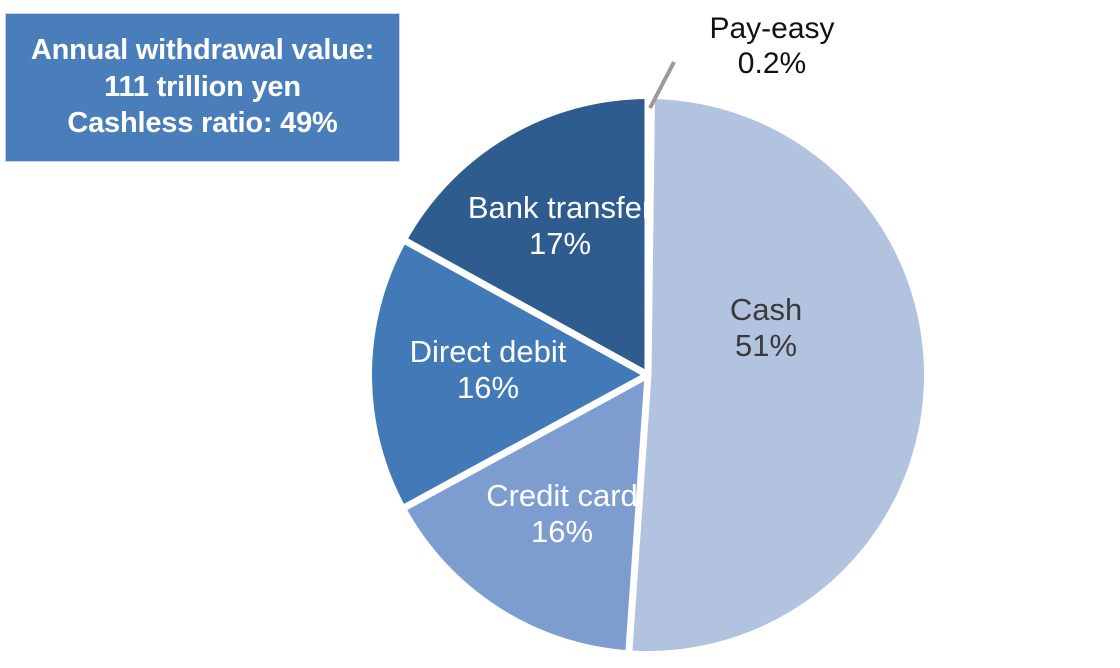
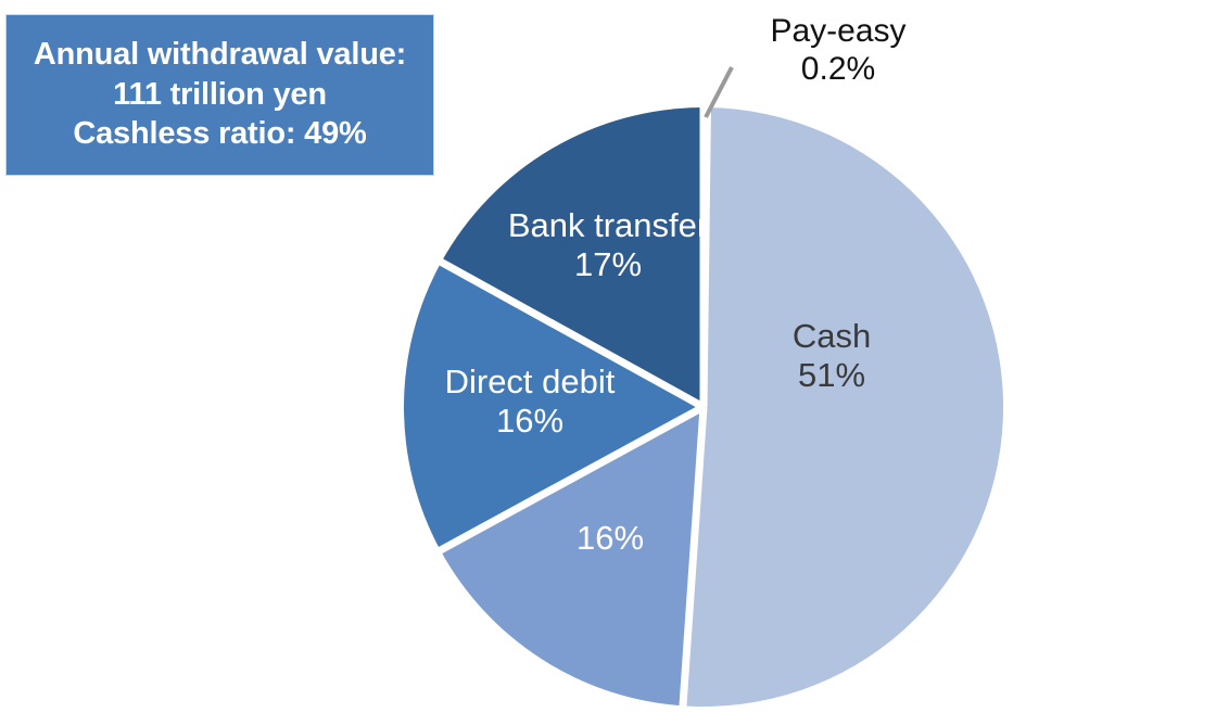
  Annual withdrawal value:
  111 trillion yen
  Cashless ratio: 49%
  Pay-easy
  0.2%
  Cash
  51%
- Credit card
  16%
  Direct debit
  16%
  Bank transfer
  17%
